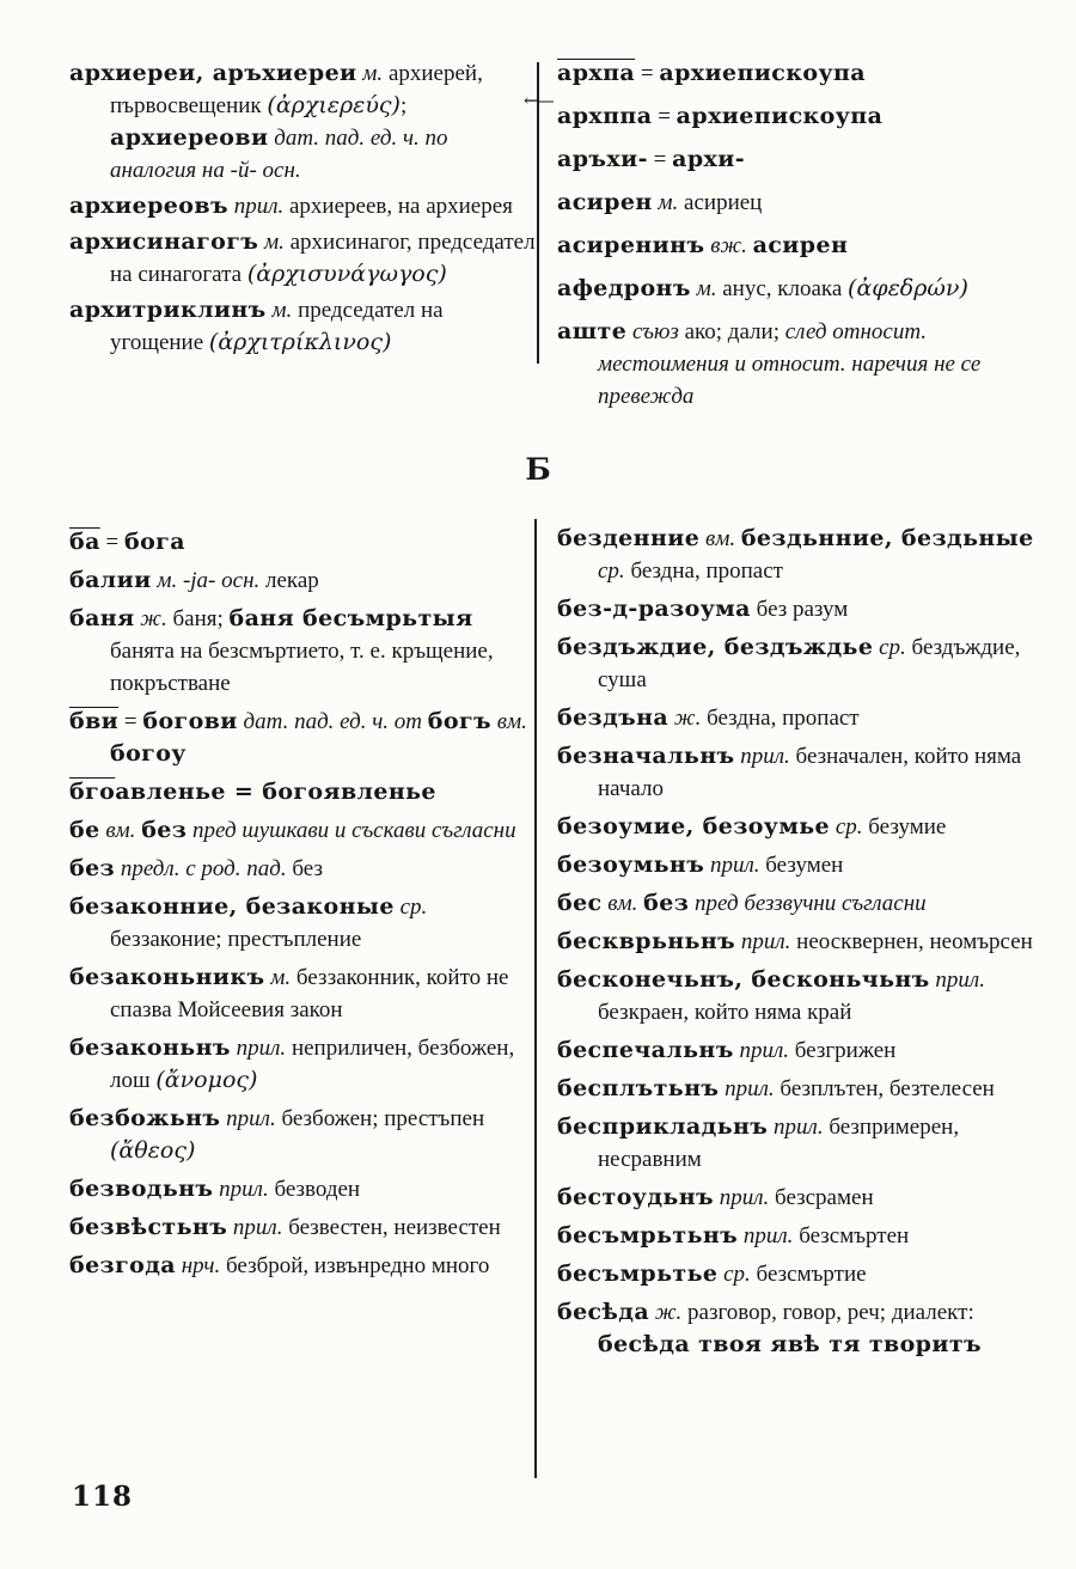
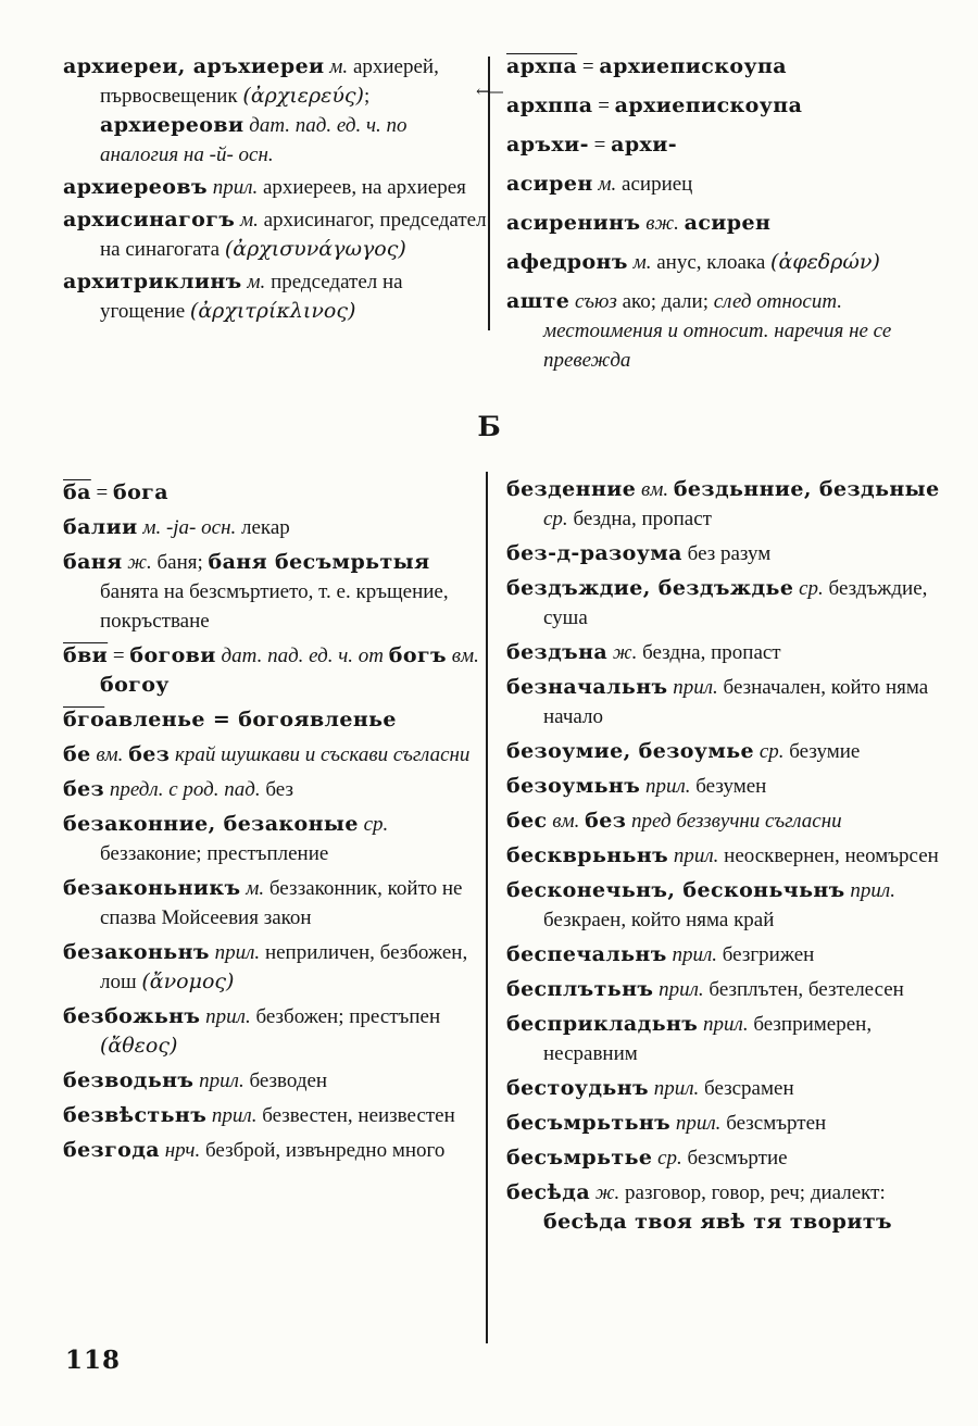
  архиереи, аръхиереи м. архиерей, първосвещеник (ἀρχιερεύς); архиереови дат. пад. ед. ч. по аналогия на -й- осн.
  архиереовъ прил. архиереев, на архиерея
  архисинагогъ м. архисинагог, председател на синагогата (ἀρχισυνάγωγος)
  архитриклинъ м. председател на угощение (ἀρχιτρίκλινος)
  архпа = архиепискоупа
  архппа
  ←—
  = архиепискоупа
  аръхи- = архи-
  асирен м. асириец
  асиренинъ вж. асирен
  афедронъ м. анус, клоака (ἀφεδρών)
  аште съюз ако; дали; след относит. местоимения и относит. наречия не се превежда
  Б
  ба = бога
  балии м. -ja- осн. лекар
  баня ж. баня; баня бесъмрьтыя банята на безсмъртието, т. е. кръщение, покръстване
  бви = богови дат. пад. ед. ч. от богъ вм. богоу
  бгоавленье = богоявленье
- бе вм. без пред шушкави и съскави съгласни
+ бе вм. без край шушкави и съскави съгласни
  без предл. с род. пад. без
  безаконние, безаконые ср. беззаконие; престъпление
  безаконьникъ м. беззаконник, който не спазва Мойсеевия закон
  безаконьнъ прил. неприличен, безбожен, лош (ἄνομος)
  безбожьнъ прил. безбожен; престъпен (ἄθεος)
  безводьнъ прил. безводен
  безвѣстьнъ прил. безвестен, неизвестен
  безгода нрч. безброй, извънредно много
  безденние вм. бездьнние, бездьные ср. бездна, пропаст
  без-д-разоума без разум
  бездъждие, бездъждье ср. бездъждие, суша
  бездъна ж. бездна, пропаст
  безначальнъ прил. безначален, който няма начало
  безоумие, безоумье ср. безумие
  безоумьнъ прил. безумен
  бес вм. без пред беззвучни съгласни
  бескврьньнъ прил. неосквернен, неомърсен
  бесконечьнъ, бесконьчьнъ прил. безкраен, който няма край
  беспечальнъ прил. безгрижен
  бесплътьнъ прил. безплътен, безтелесен
  бесприкладьнъ прил. безпримерен, несравним
  бестоудьнъ прил. безсрамен
  бесъмрьтьнъ прил. безсмъртен
  бесъмрьтье ср. безсмъртие
  бесѣда ж. разговор, говор, реч; диалект: бесѣда твоя явѣ тя творитъ
  118
